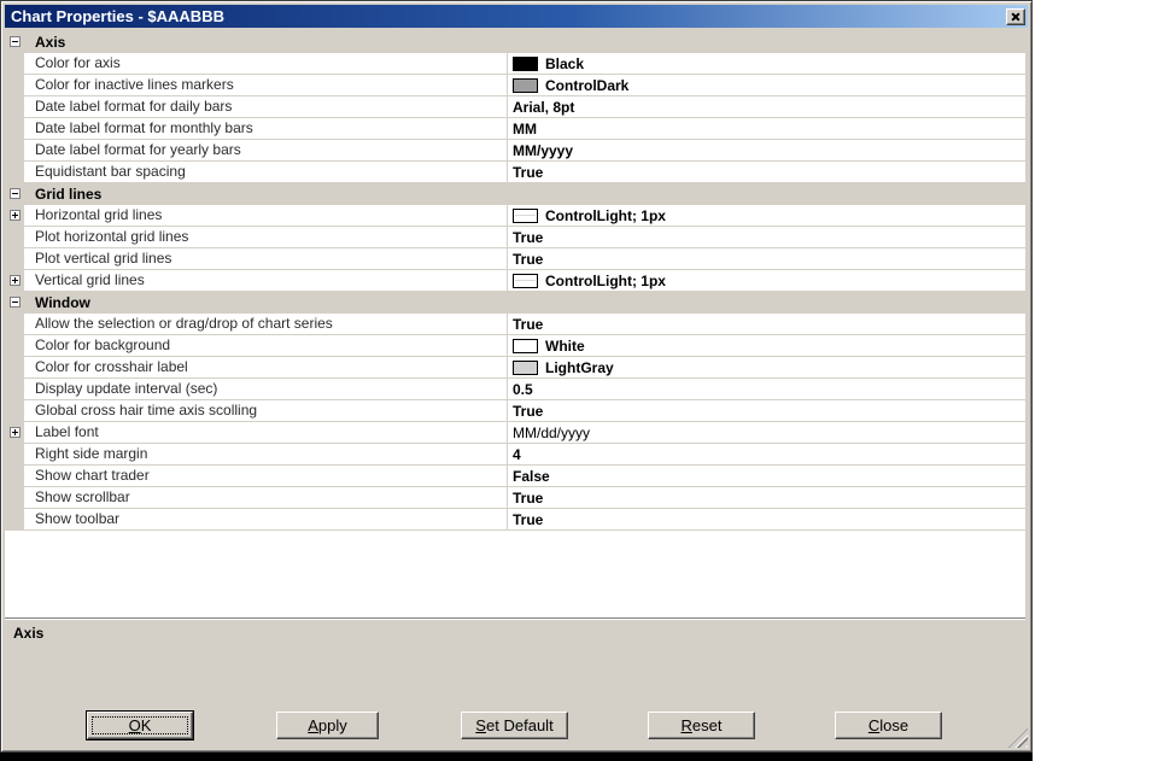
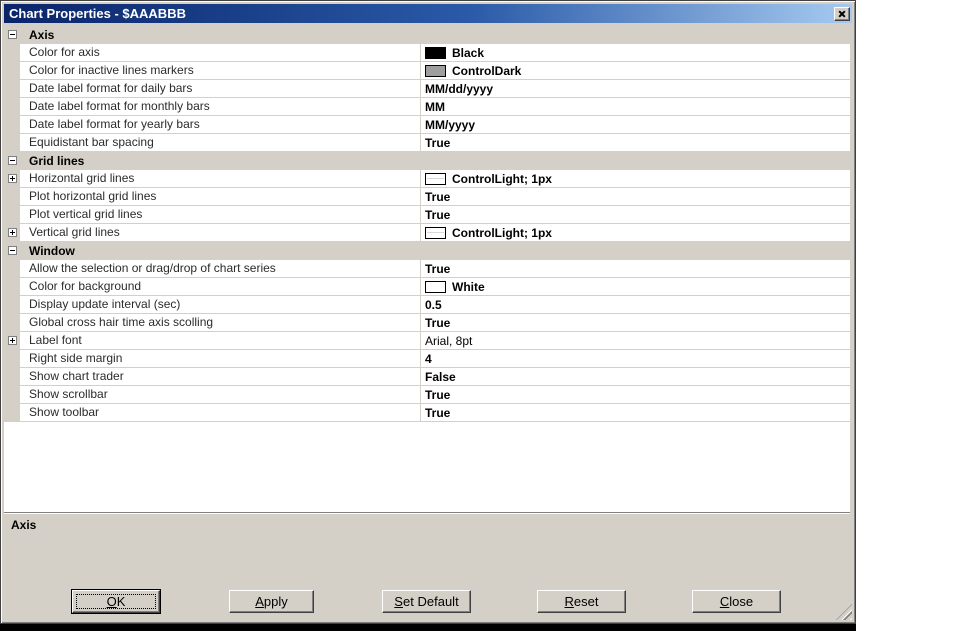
  Chart Properties - $AAABBB
  Axis
  Color for axis
  Black
  Color for inactive lines markers
  ControlDark
  Date label format for daily bars
- Arial, 8pt
+ MM/dd/yyyy
  Date label format for monthly bars
  MM
  Date label format for yearly bars
  MM/yyyy
  Equidistant bar spacing
  True
  Grid lines
  Horizontal grid lines
  ControlLight; 1px
  Plot horizontal grid lines
  True
  Plot vertical grid lines
  True
  Vertical grid lines
  ControlLight; 1px
  Window
  Allow the selection or drag/drop of chart series
  True
  Color for background
  White
- Color for crosshair label
- LightGray
  Display update interval (sec)
  0.5
  Global cross hair time axis scolling
  True
  Label font
- MM/dd/yyyy
+ Arial, 8pt
  Right side margin
  4
  Show chart trader
  False
  Show scrollbar
  True
  Show toolbar
  True
  Axis
  OK
  Apply
  Set Default
  Reset
  Close
